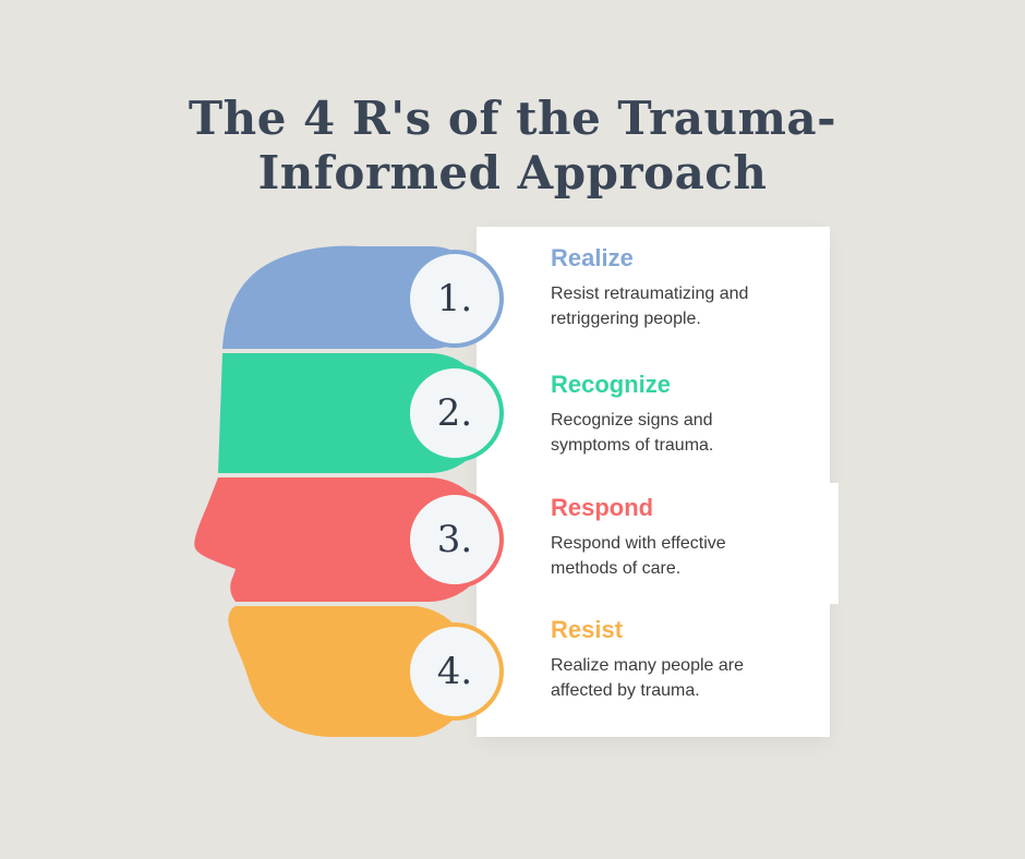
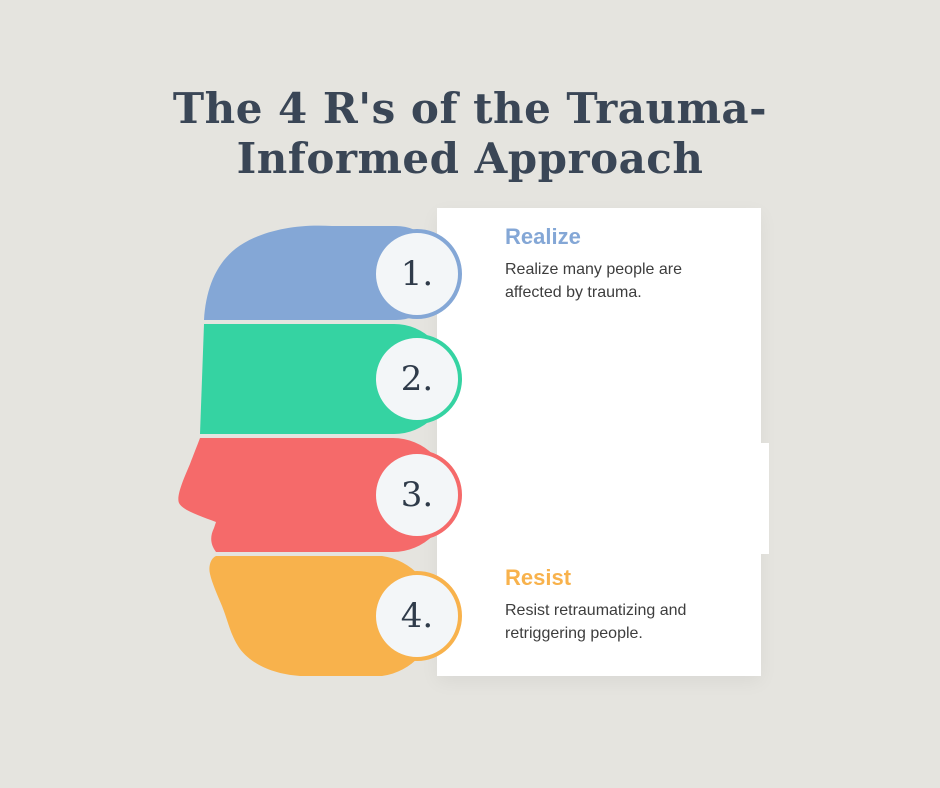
  The 4 R's of the Trauma-
  Informed Approach
  1.
  2.
  3.
  4.
  Realize
- Resist retraumatizing and retriggering people.
+ Realize many people are affected by trauma.
- Recognize
- Recognize signs and symptoms of trauma.
- Respond
- Respond with effective methods of care.
  Resist
- Realize many people are affected by trauma.
+ Resist retraumatizing and retriggering people.
